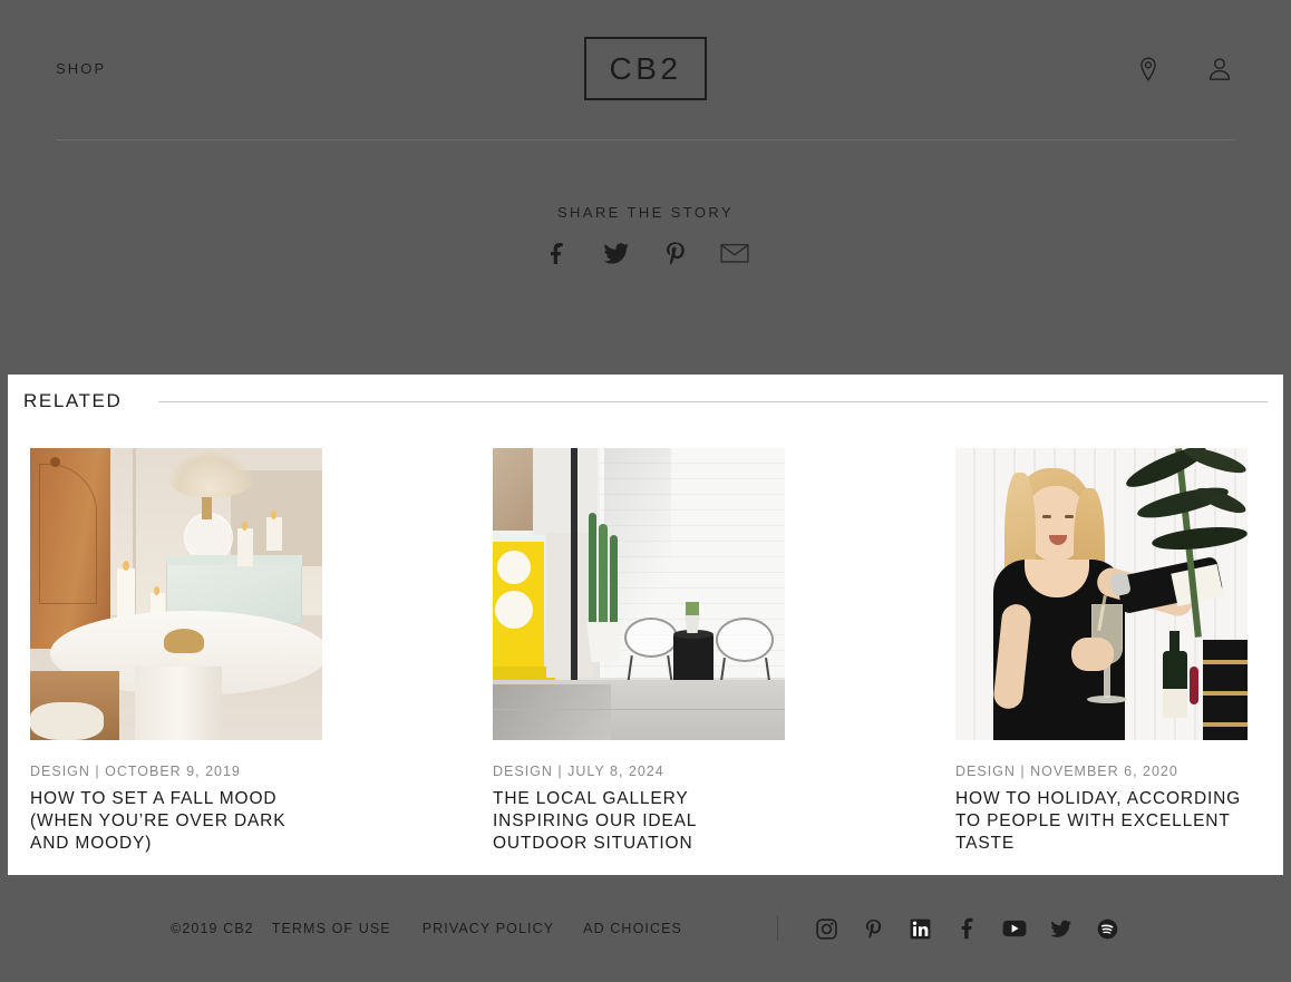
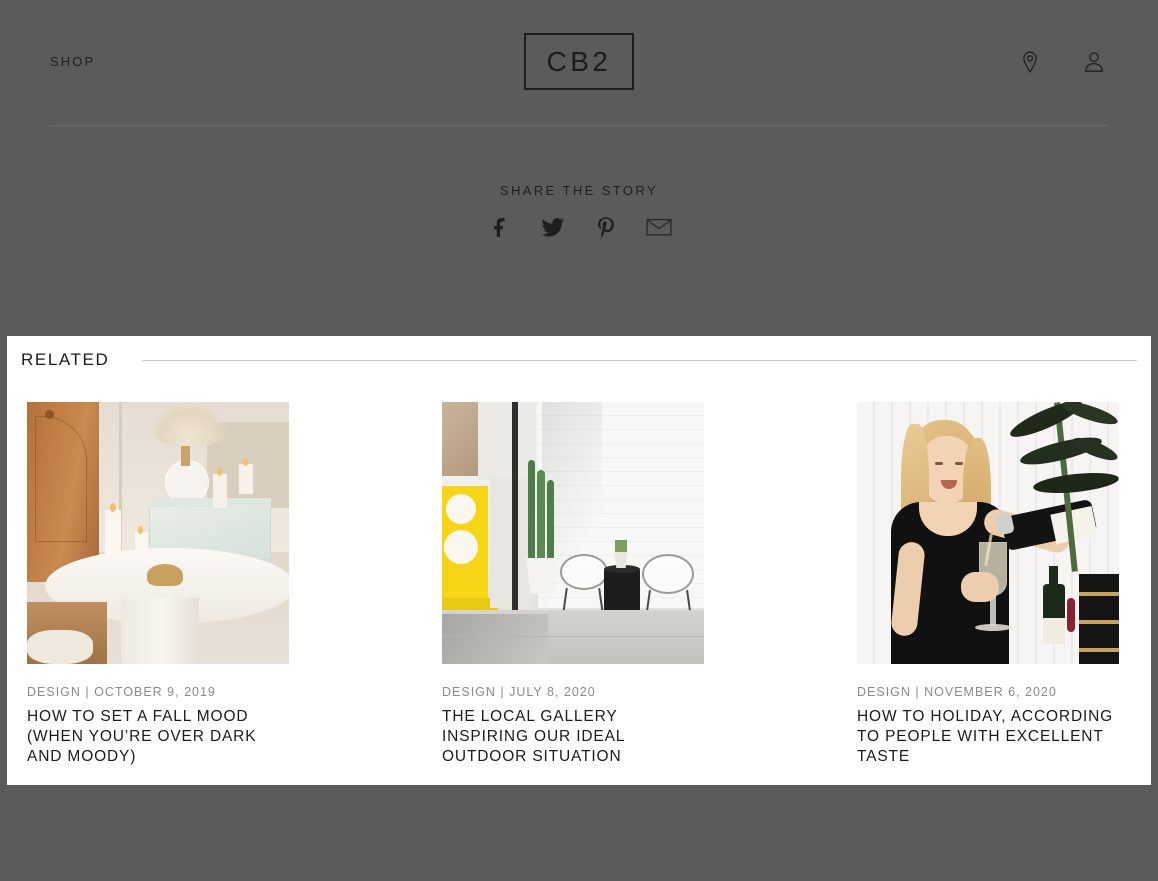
  SHOP
  CB2
  SHARE THE STORY
  RELATED
  DESIGN | OCTOBER 9, 2019
  HOW TO SET A FALL MOOD (WHEN YOU’RE OVER DARK AND MOODY)
- DESIGN | JULY 8, 2024
+ DESIGN | JULY 8, 2020
  THE LOCAL GALLERY INSPIRING OUR IDEAL OUTDOOR SITUATION
  DESIGN | NOVEMBER 6, 2020
  HOW TO HOLIDAY, ACCORDING TO PEOPLE WITH EXCELLENT TASTE
- ©2019 CB2
- TERMS OF USE
- PRIVACY POLICY
- AD CHOICES
